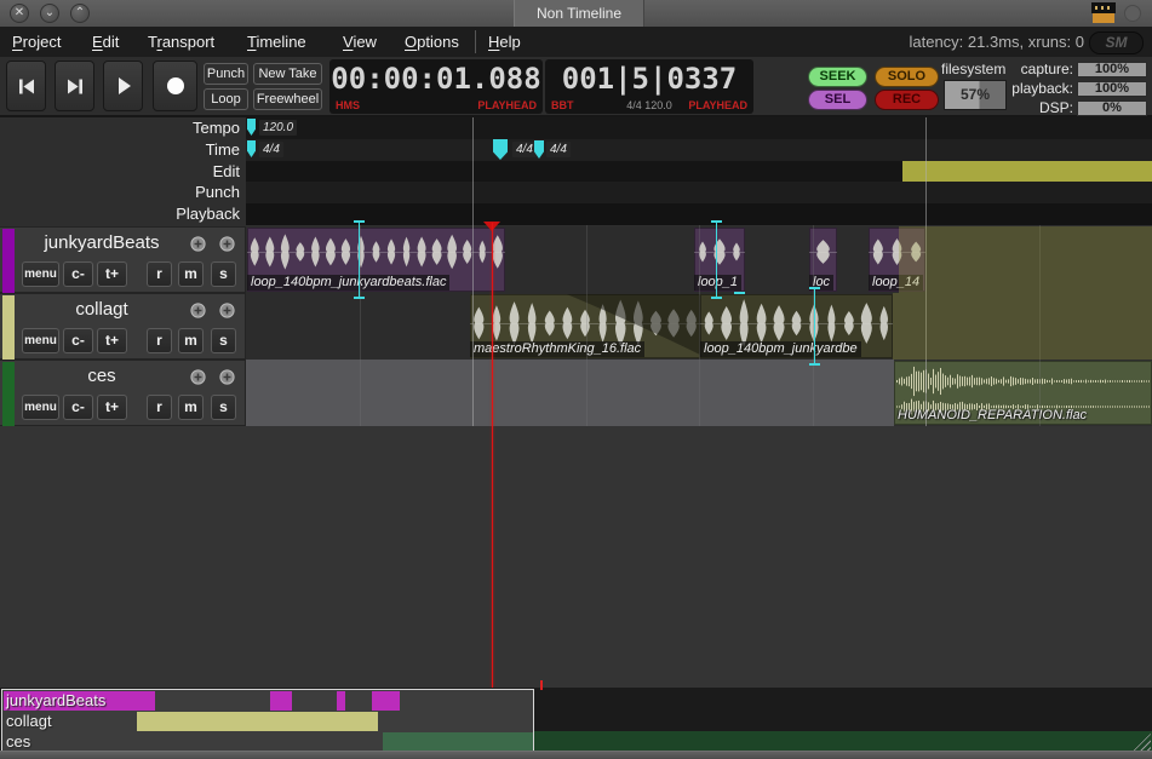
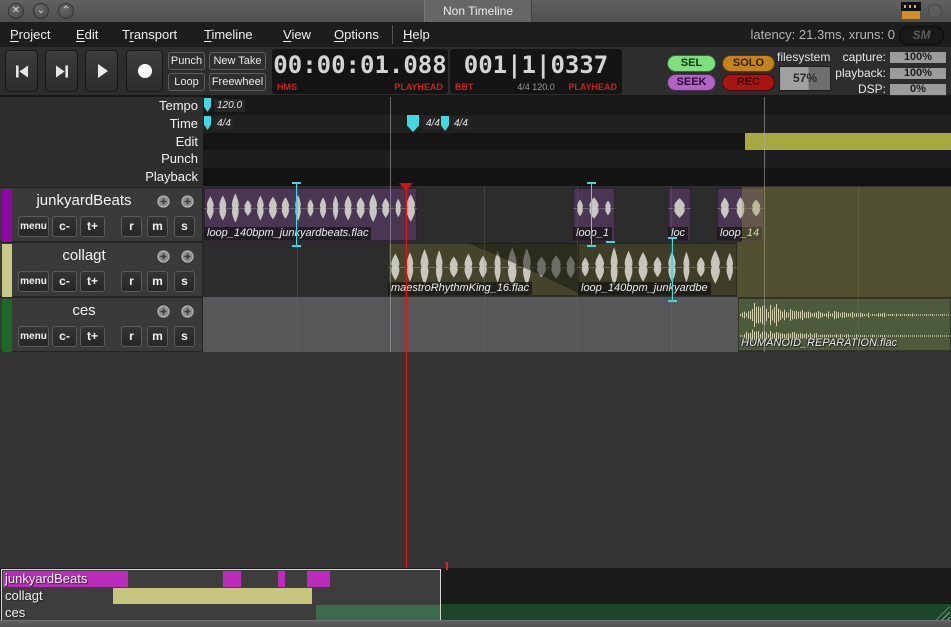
  ✕
  ⌄
  ⌃
  Non Timeline
  latency: 21.3ms, xruns: 0
  Project
  Edit
  Transport
  Timeline
  View
  Options
  Help
  SM
  Punch
  New Take
  Loop
  Freewheel
  00:00:01.088
  HMS
  PLAYHEAD
- 001|5|0337
+ 001|1|0337
  BBT
  4/4 120.0
  PLAYHEAD
- SEEK
+ SEL
  SOLO
- SEL
+ SEEK
  REC
  filesystem
  57%
  capture:
  100%
  playback:
  100%
  DSP:
  0%
  Tempo
  Time
  Edit
  Punch
  Playback
  120.0
  4/4
  4/4
  4/4
  junkyardBeats
  menu
  c-
  t+
  r
  m
  s
  loop_140bpm_junkyardbeats.flac
  loop_1
  loc
  loop_14
  collagt
  menu
  c-
  t+
  r
  m
  s
  maestroRhythmKing_16.flac
  loop_140bpm_junyardbe
  ces
  menu
  c-
  t+
  r
  m
  s
  HUMANOID_REPARATION.flac
  junkyardBeats
  collagt
  ces
